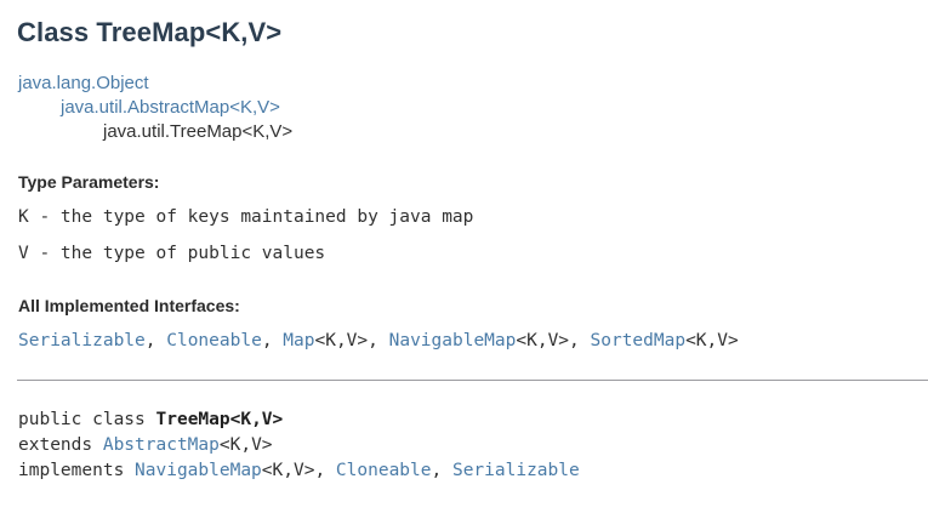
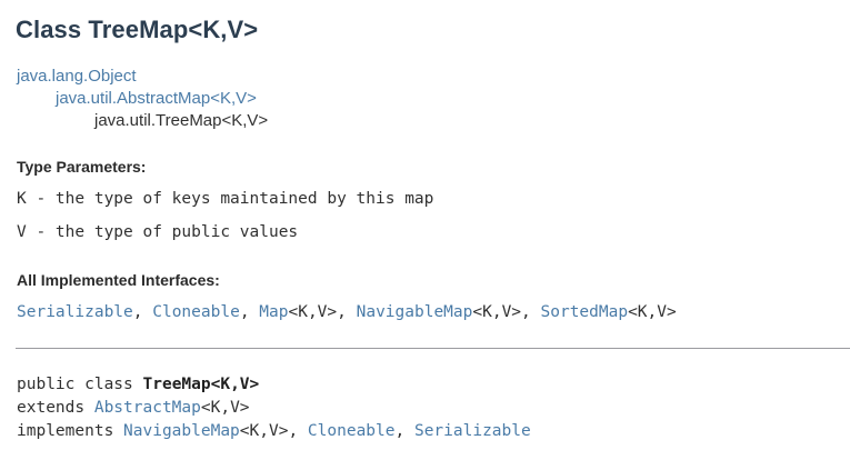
  Class TreeMap<K,V>
  java.lang.Object
  java.util.AbstractMap<K,V>
  java.util.TreeMap<K,V>
  Type Parameters:
- K - the type of keys maintained by java map
+ K - the type of keys maintained by this map
  V - the type of public values
  All Implemented Interfaces:
  Serializable, Cloneable, Map<K,V>, NavigableMap<K,V>, SortedMap<K,V>
  public class TreeMap<K,V>
  extends AbstractMap<K,V>
  implements NavigableMap<K,V>, Cloneable, Serializable
